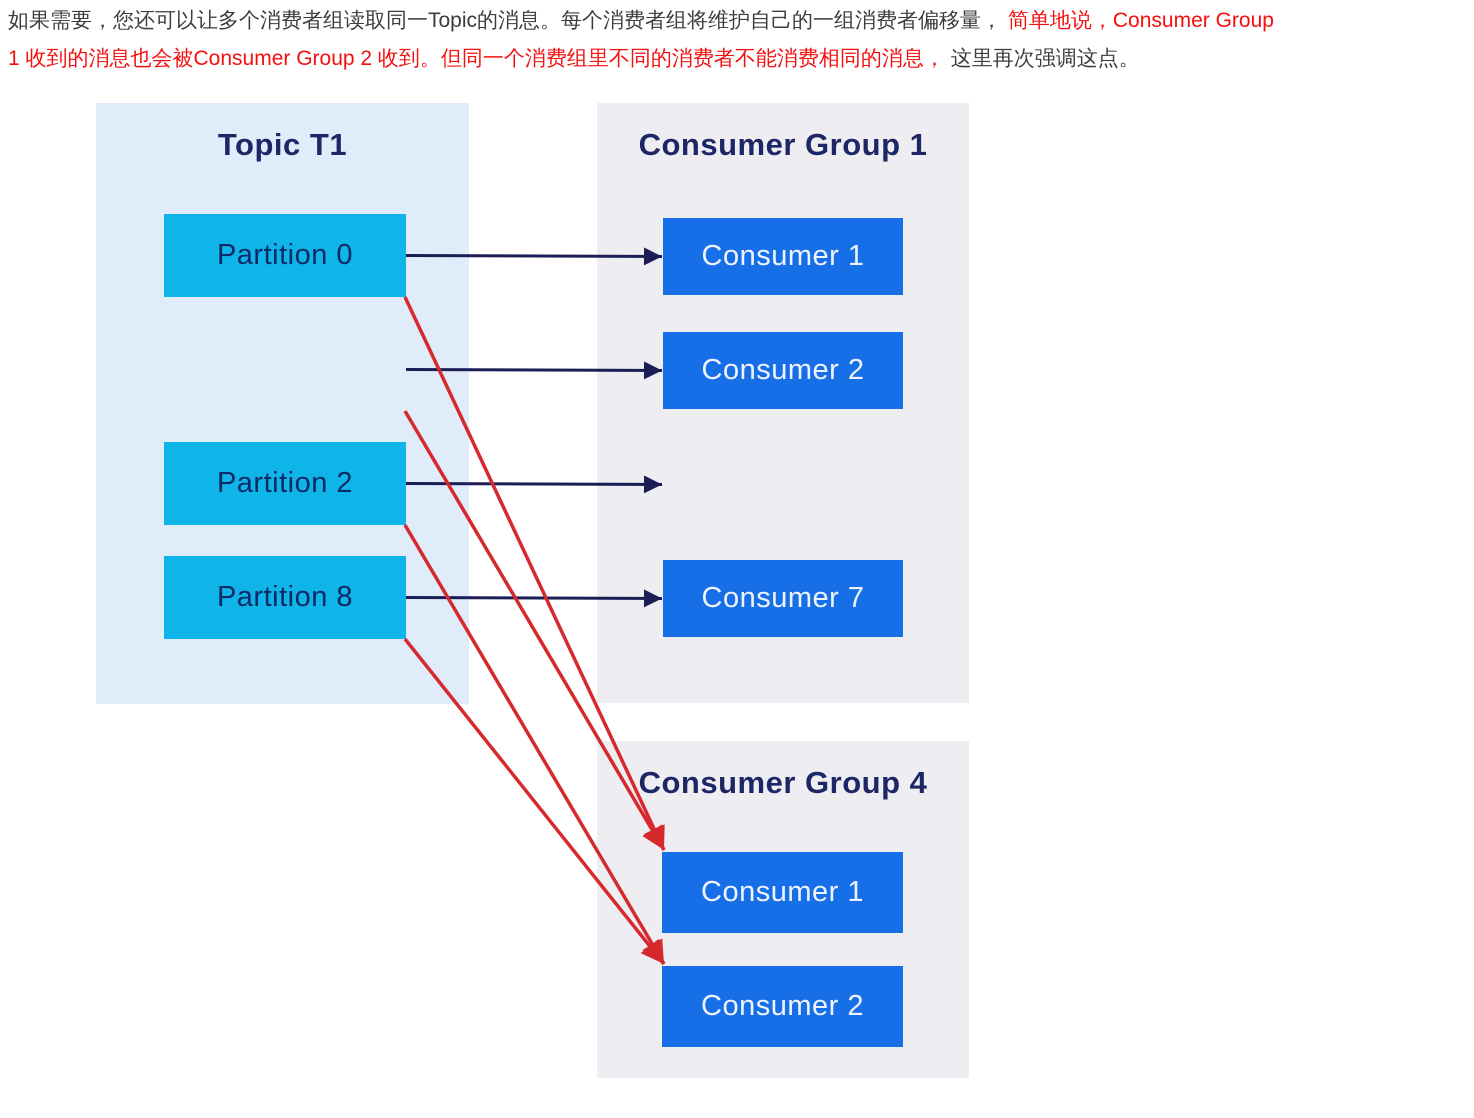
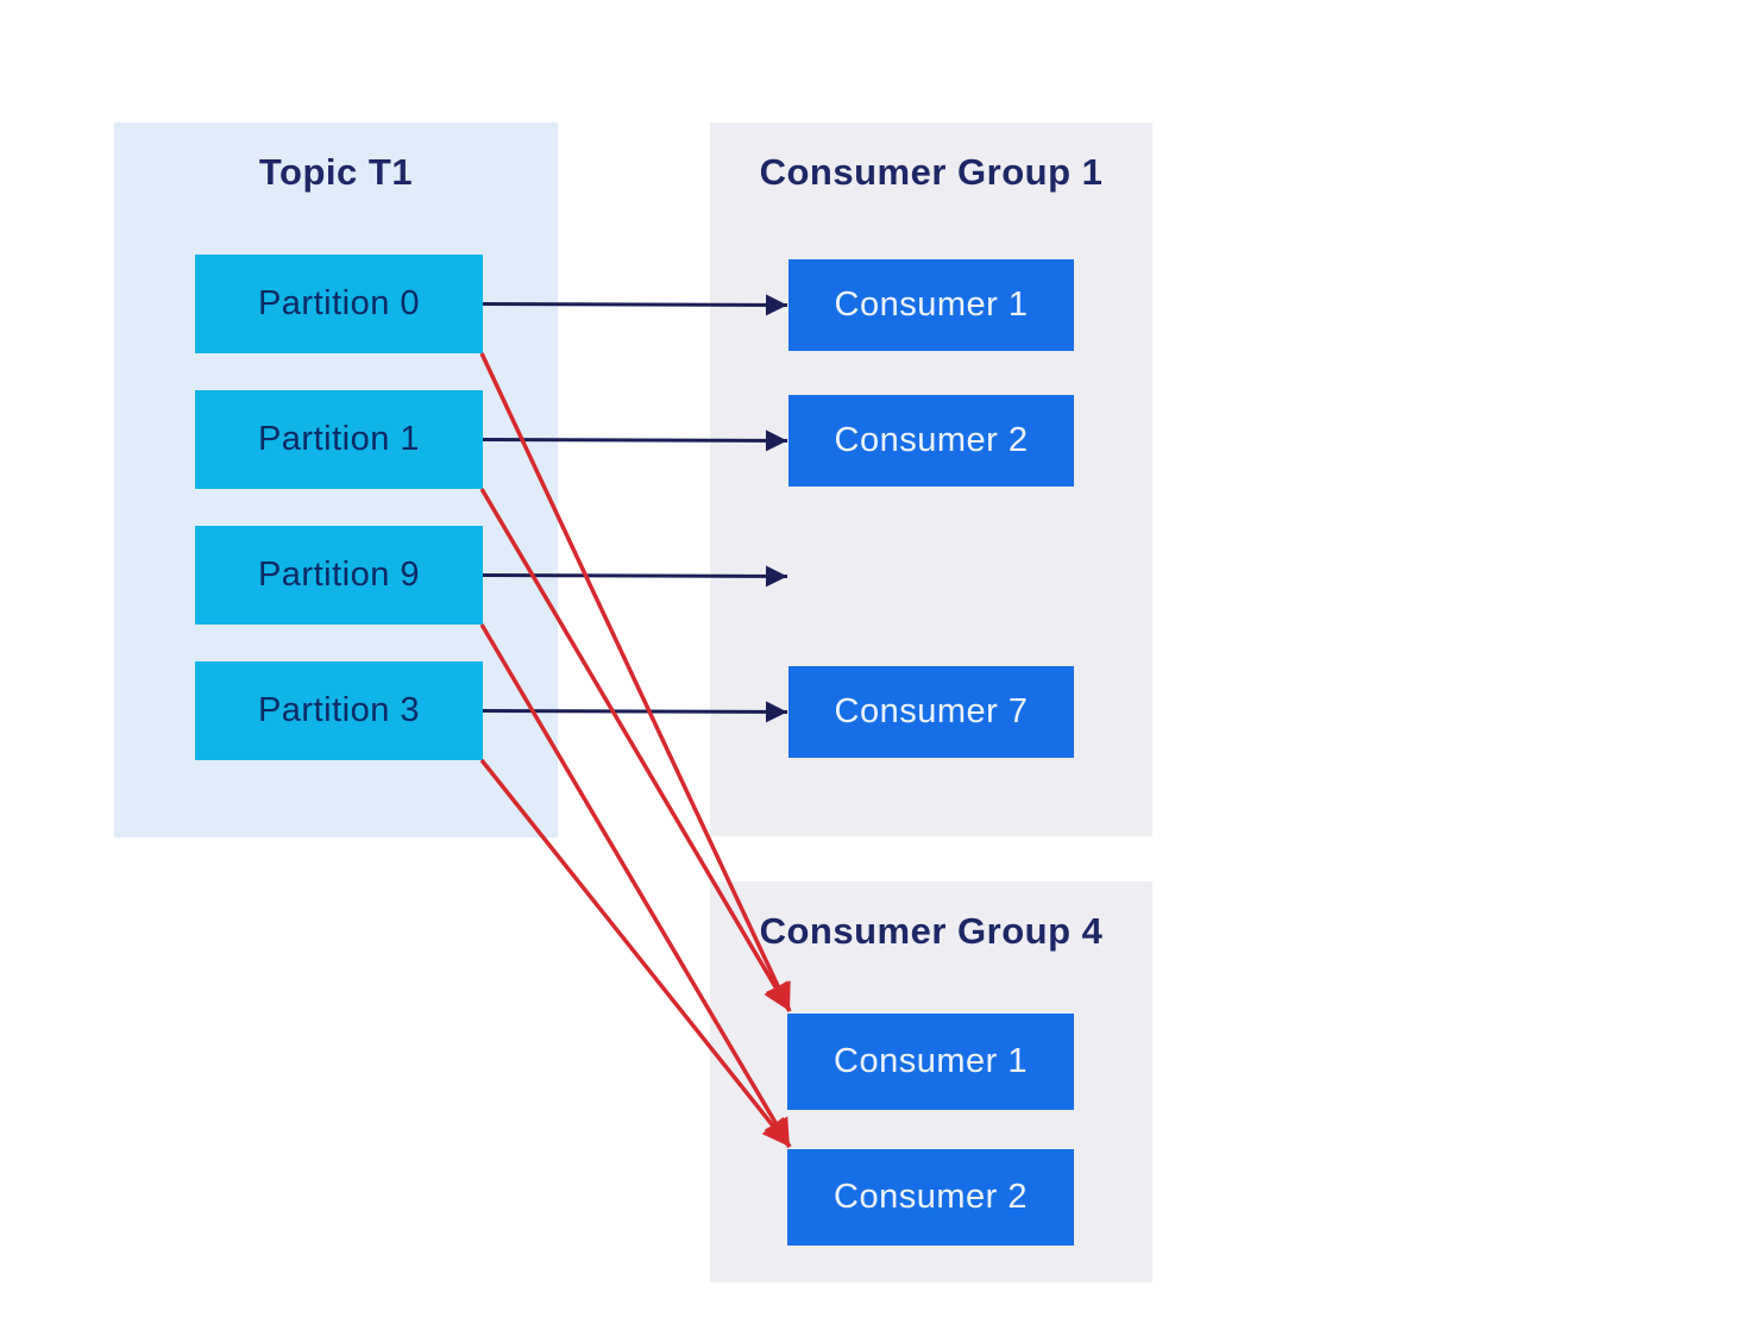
- 如果需要，您还可以让多个消费者组读取同一Topic的消息。每个消费者组将维护自己的一组消费者偏移量， 简单地说，Consumer Group
- 1 收到的消息也会被Consumer Group 2 收到。但同一个消费组里不同的消费者不能消费相同的消息， 这里再次强调这点。
  Topic T1
  Consumer Group 1
  Consumer Group 4
  Partition 0
+ Partition 1
- Partition 2
+ Partition 9
- Partition 8
+ Partition 3
  Consumer 1
  Consumer 2
  Consumer 7
  Consumer 1
  Consumer 2
